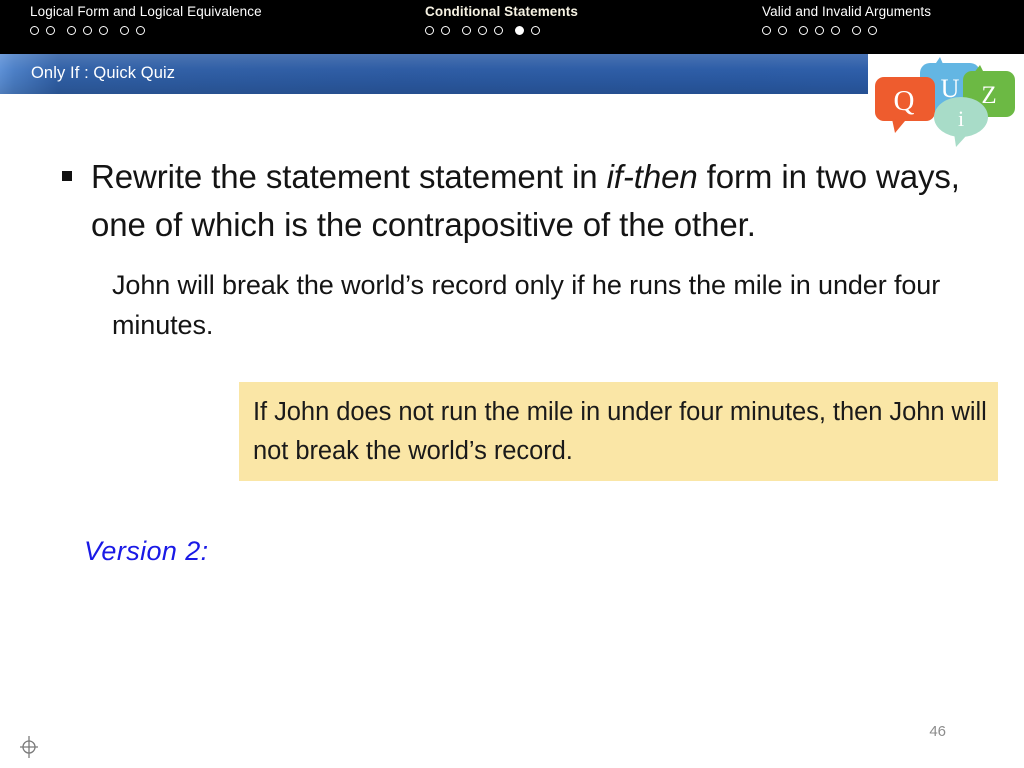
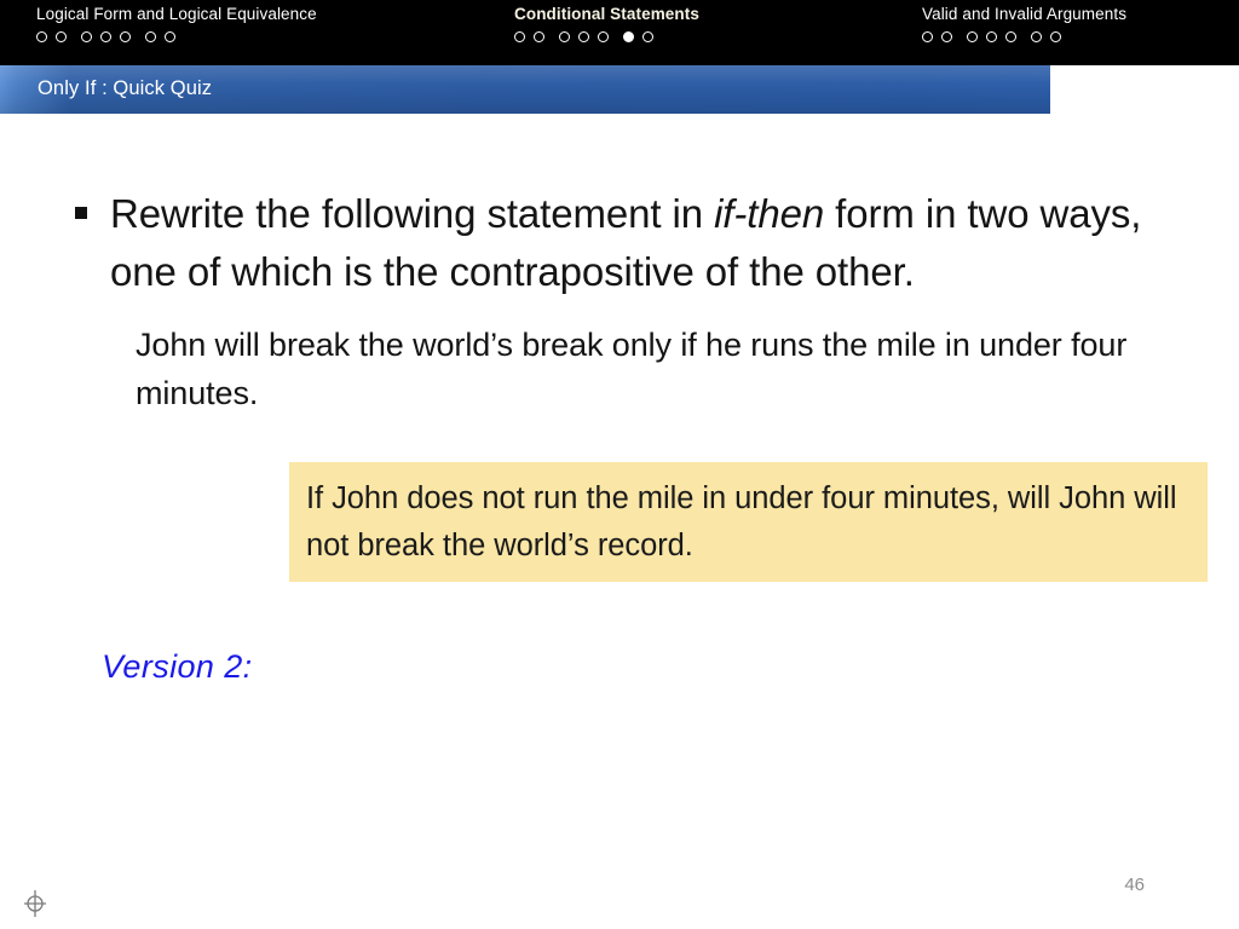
  Logical Form and Logical Equivalence
  Conditional Statements
  Valid and Invalid Arguments
  Only If : Quick Quiz
- U
- Z
- Q
- i
- Rewrite the statement statement in if-then form in two ways, one of which is the contrapositive of the other.
+ Rewrite the following statement in if-then form in two ways, one of which is the contrapositive of the other.
- John will break the world’s record only if he runs the mile in under four minutes.
+ John will break the world’s break only if he runs the mile in under four minutes.
- If John does not run the mile in under four minutes, then John will not break the world’s record.
+ If John does not run the mile in under four minutes, will John will not break the world’s record.
  Version 2:
  46
